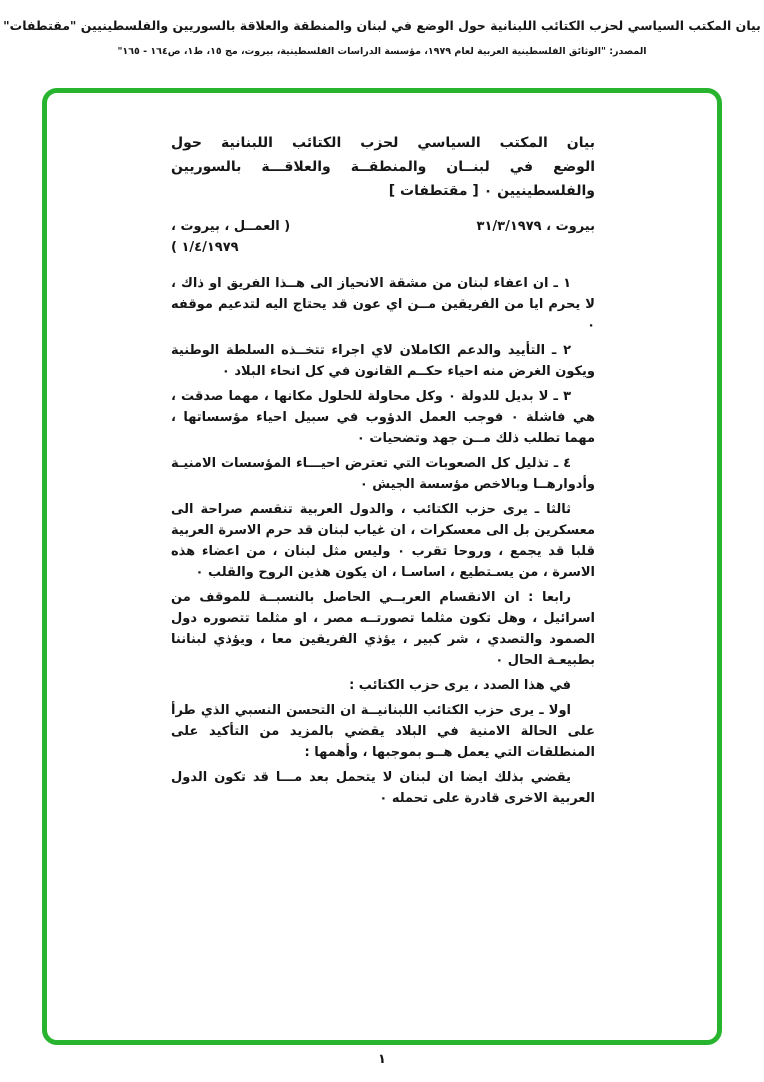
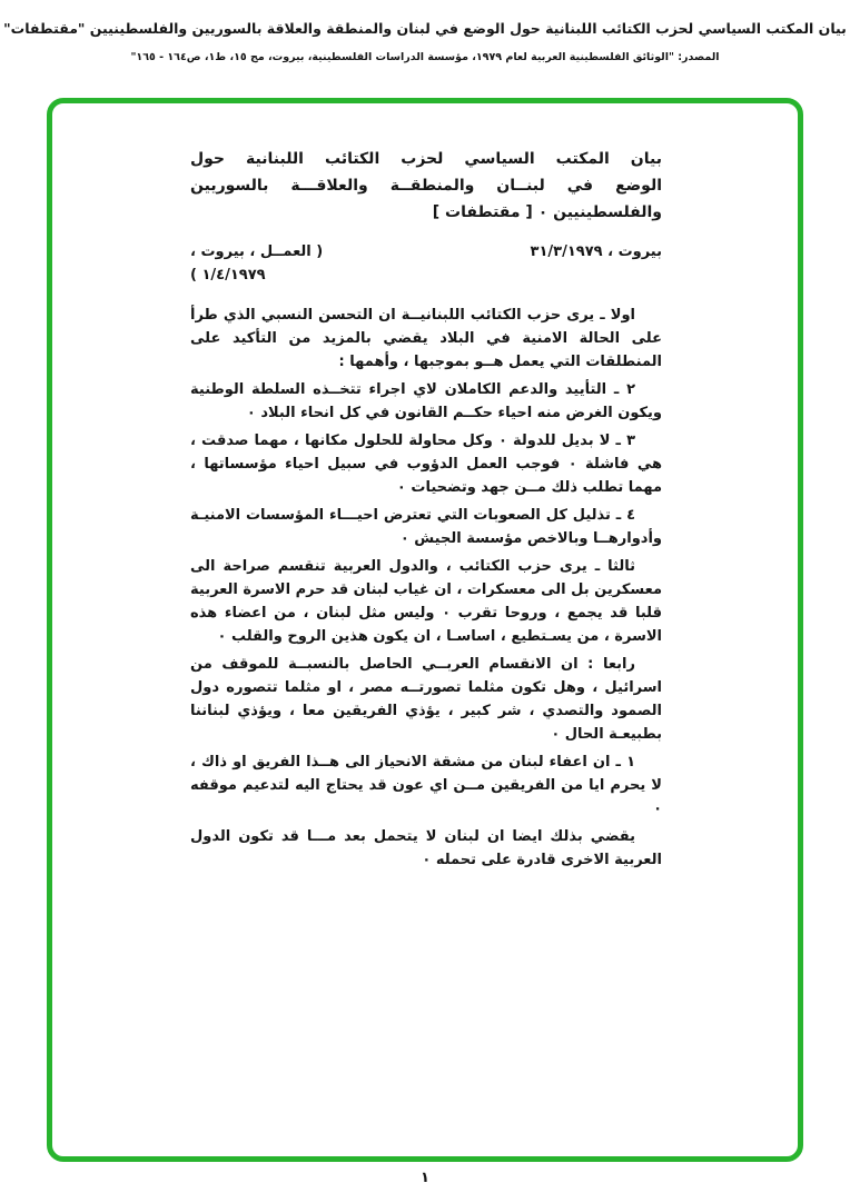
  بيان المكتب السياسي لحزب الكتائب اللبنانية حول الوضع في لبنان والمنطقة والعلاقة بالسوريين والفلسطينيين "مقتطفات"
  المصدر: "الوثائق الفلسطينية العربية لعام ١٩٧٩، مؤسسة الدراسات الفلسطينية، بيروت، مج ١٥، ط١، ص١٦٤ - ١٦٥"
  بيان المكتب السياسي لحزب الكتائب اللبنانية حول
  الوضع في لبنــان والمنطقــة والعلاقـــة بالسوريين
  والفلسطينيين ٠ [ مقتطفات ]
  بيروت ، ٣١/٣/١٩٧٩
  ( العمــل ، بيروت ،
  ١/٤/١٩٧٩ )
- ١ ـ ان اعفاء لبنان من مشقة الانحياز الى هــذا الفريق او ذاك ، لا يحرم ايا من الفريقين مــن اي عون قد يحتاج اليه لتدعيم موقفه ٠
+ اولا ـ يرى حزب الكتائب اللبنانيــة ان التحسن النسبي الذي طرأ على الحالة الامنية في البلاد يقضي بالمزيد من التأكيد على المنطلقات التي يعمل هــو بموجبها ، وأهمها :
  ٢ ـ التأييد والدعم الكاملان لاي اجراء تتخــذه السلطة الوطنية ويكون الغرض منه احياء حكــم القانون في كل انحاء البلاد ٠
  ٣ ـ لا بديل للدولة ٠ وكل محاولة للحلول مكانها ، مهما صدقت ، هي فاشلة ٠ فوجب العمل الدؤوب في سبيل احياء مؤسساتها ، مهما تطلب ذلك مــن جهد وتضحيات ٠
  ٤ ـ تذليل كل الصعوبات التي تعترض احيـــاء المؤسسات الامنيـة وأدوارهــا وبالاخص مؤسسة الجيش ٠
  ثالثا ـ يرى حزب الكتائب ، والدول العربية تنقسم صراحة الى معسكرين بل الى معسكرات ، ان غياب لبنان قد حرم الاسرة العربية قلبا قد يجمع ، وروحا تقرب ٠ وليس مثل لبنان ، من اعضاء هذه الاسرة ، من يسـتطيع ، اساسـا ، ان يكون هذين الروح والقلب ٠
  رابعا : ان الانقسام العربــي الحاصل بالنسبــة للموقف من اسرائيل ، وهل تكون مثلما تصورتــه مصر ، او مثلما تتصوره دول الصمود والتصدي ، شر كبير ، يؤذي الفريقين معا ، ويؤذي لبناننا بطبيعـة الحال ٠
- في هذا الصدد ، يرى حزب الكتائب :
- اولا ـ يرى حزب الكتائب اللبنانيــة ان التحسن النسبي الذي طرأ على الحالة الامنية في البلاد يقضي بالمزيد من التأكيد على المنطلقات التي يعمل هــو بموجبها ، وأهمها :
+ ١ ـ ان اعفاء لبنان من مشقة الانحياز الى هــذا الفريق او ذاك ، لا يحرم ايا من الفريقين مــن اي عون قد يحتاج اليه لتدعيم موقفه ٠
  يقضي بذلك ايضا ان لبنان لا يتحمل بعد مـــا قد تكون الدول العربية الاخرى قادرة على تحمله ٠
  ١
